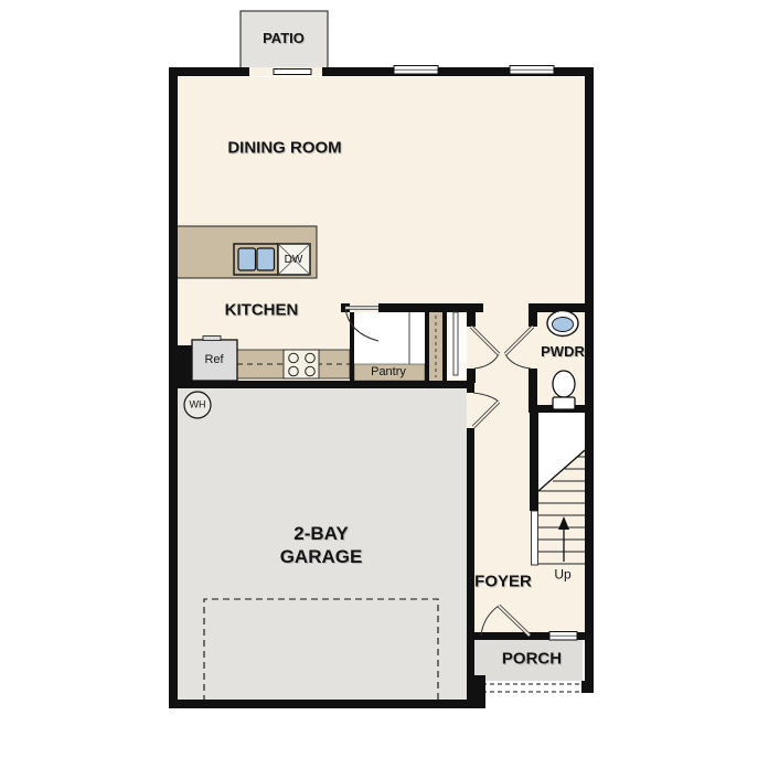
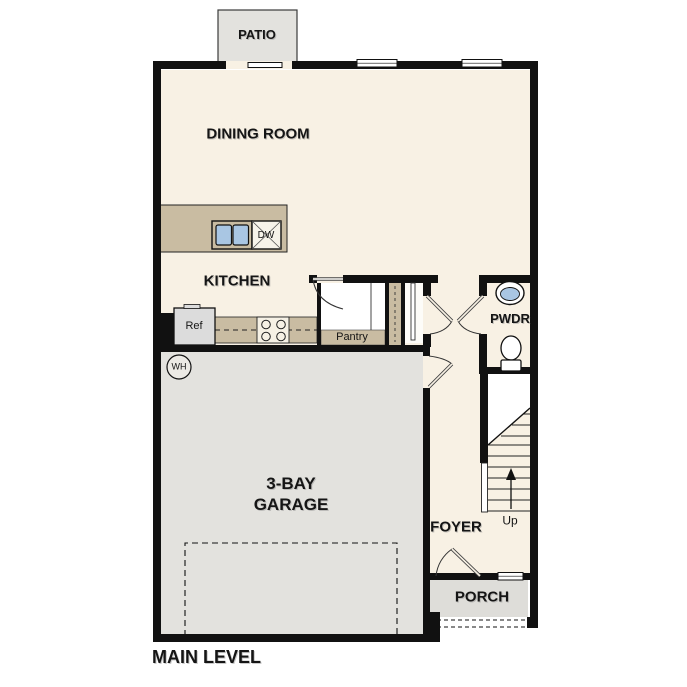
  PATIO
  DINING ROOM
  KITCHEN
  Pantry
  PWDR
  FOYER
- 2-BAY GARAGE
+ 3-BAY GARAGE
  PORCH
  Ref
  DW
  WH
  Up
+ MAIN LEVEL
